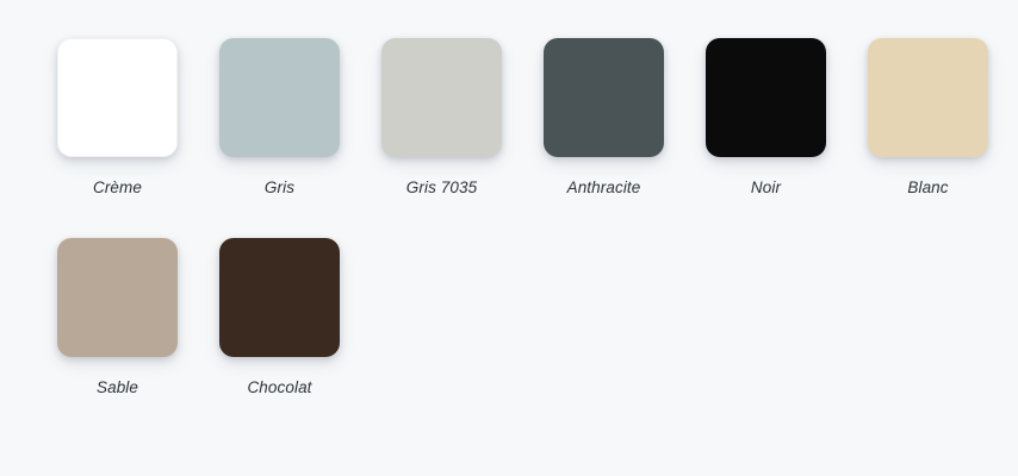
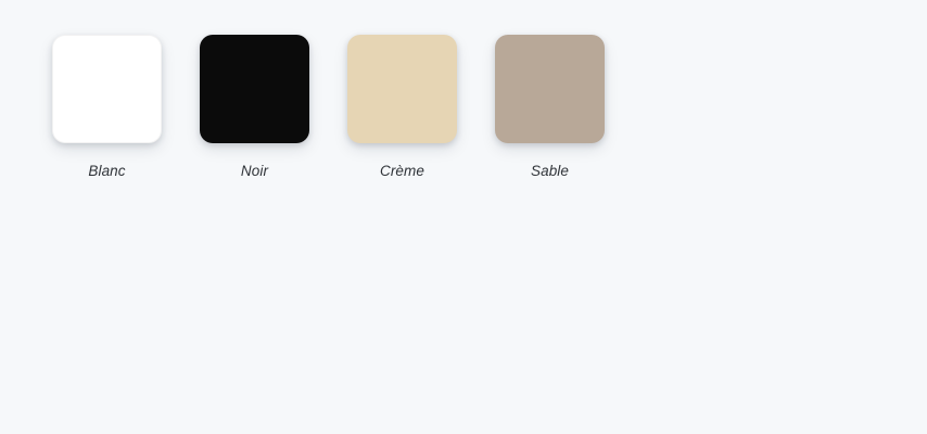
- Crème
+ Blanc
- Gris
- Gris 7035
- Anthracite
  Noir
- Blanc
+ Crème
  Sable
- Chocolat
